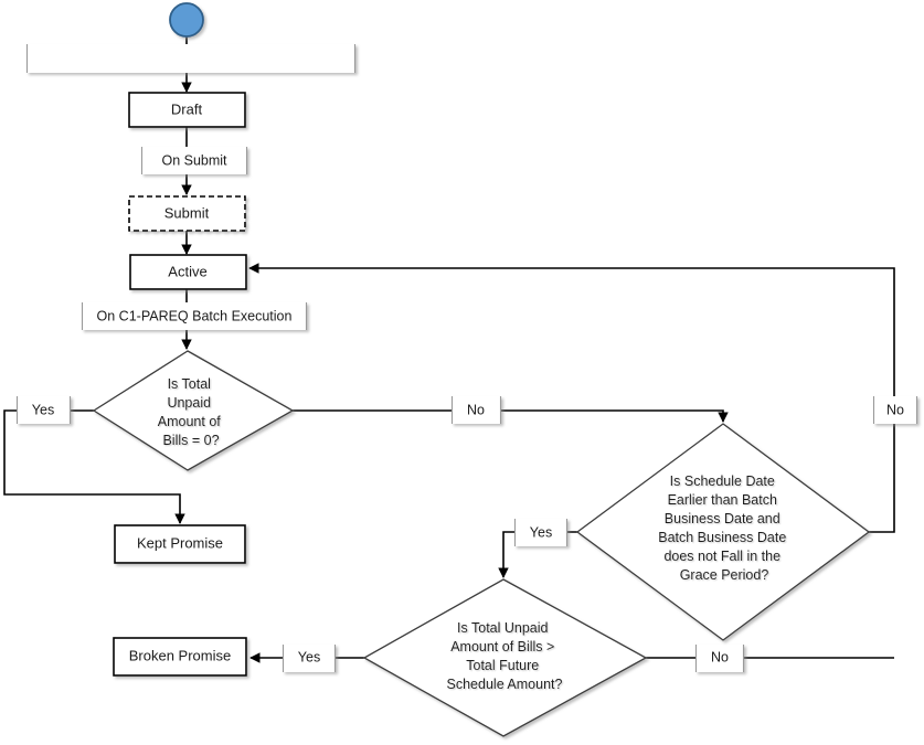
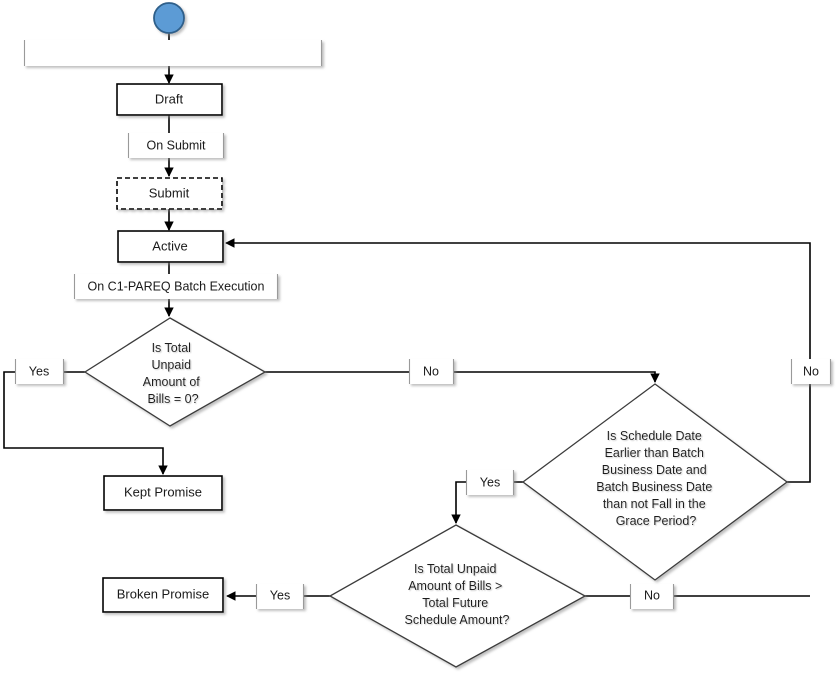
  On Submit
  On C1-PAREQ Batch Execution
  Yes
  No
  No
  Yes
  Yes
  No
  Draft
  Submit
  Active
  Is Total Unpaid Amount of Bills = 0?
  Kept Promise
  Broken Promise
- Is Schedule Date Earlier than Batch Business Date and Batch Business Date does not Fall in the Grace Period?
+ Is Schedule Date Earlier than Batch Business Date and Batch Business Date than not Fall in the Grace Period?
  Is Total Unpaid Amount of Bills > Total Future Schedule Amount?
